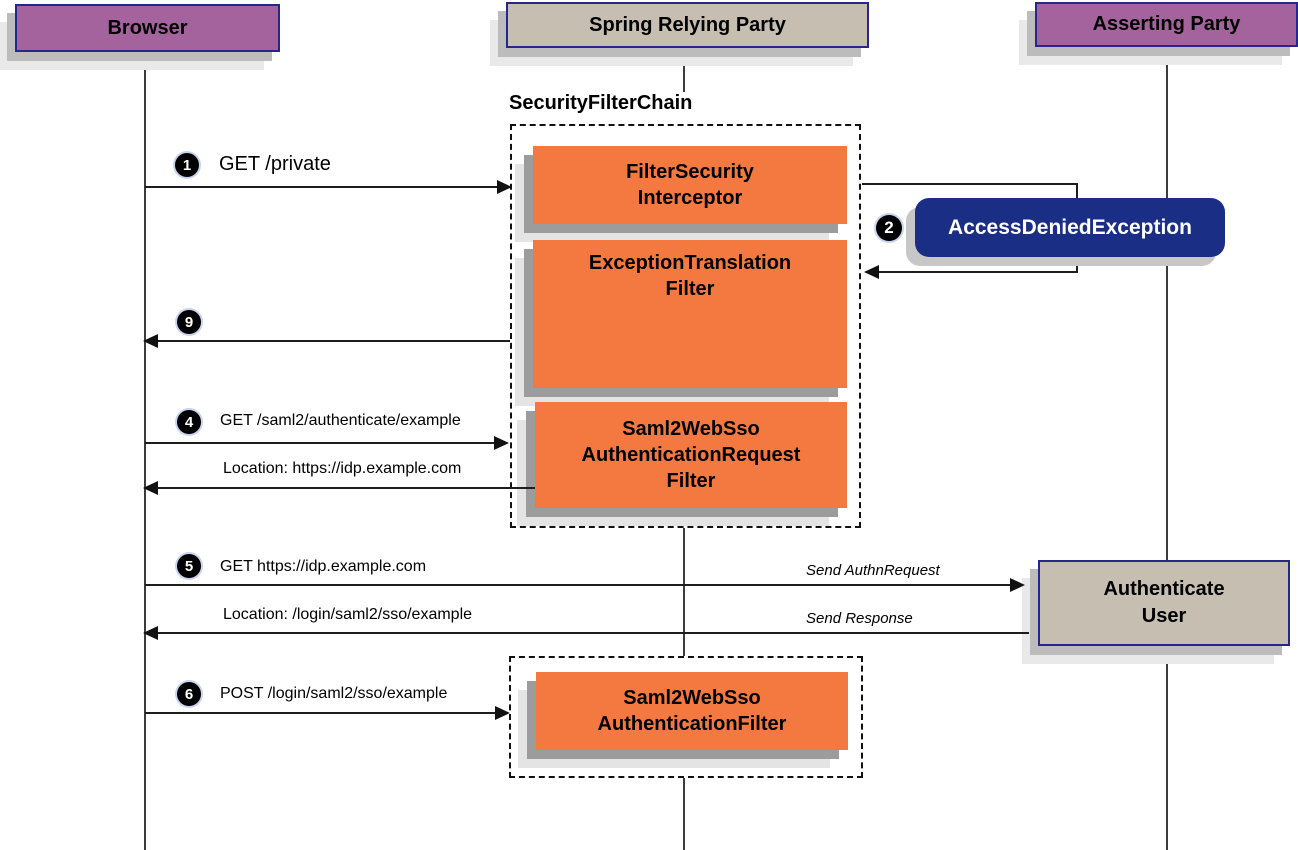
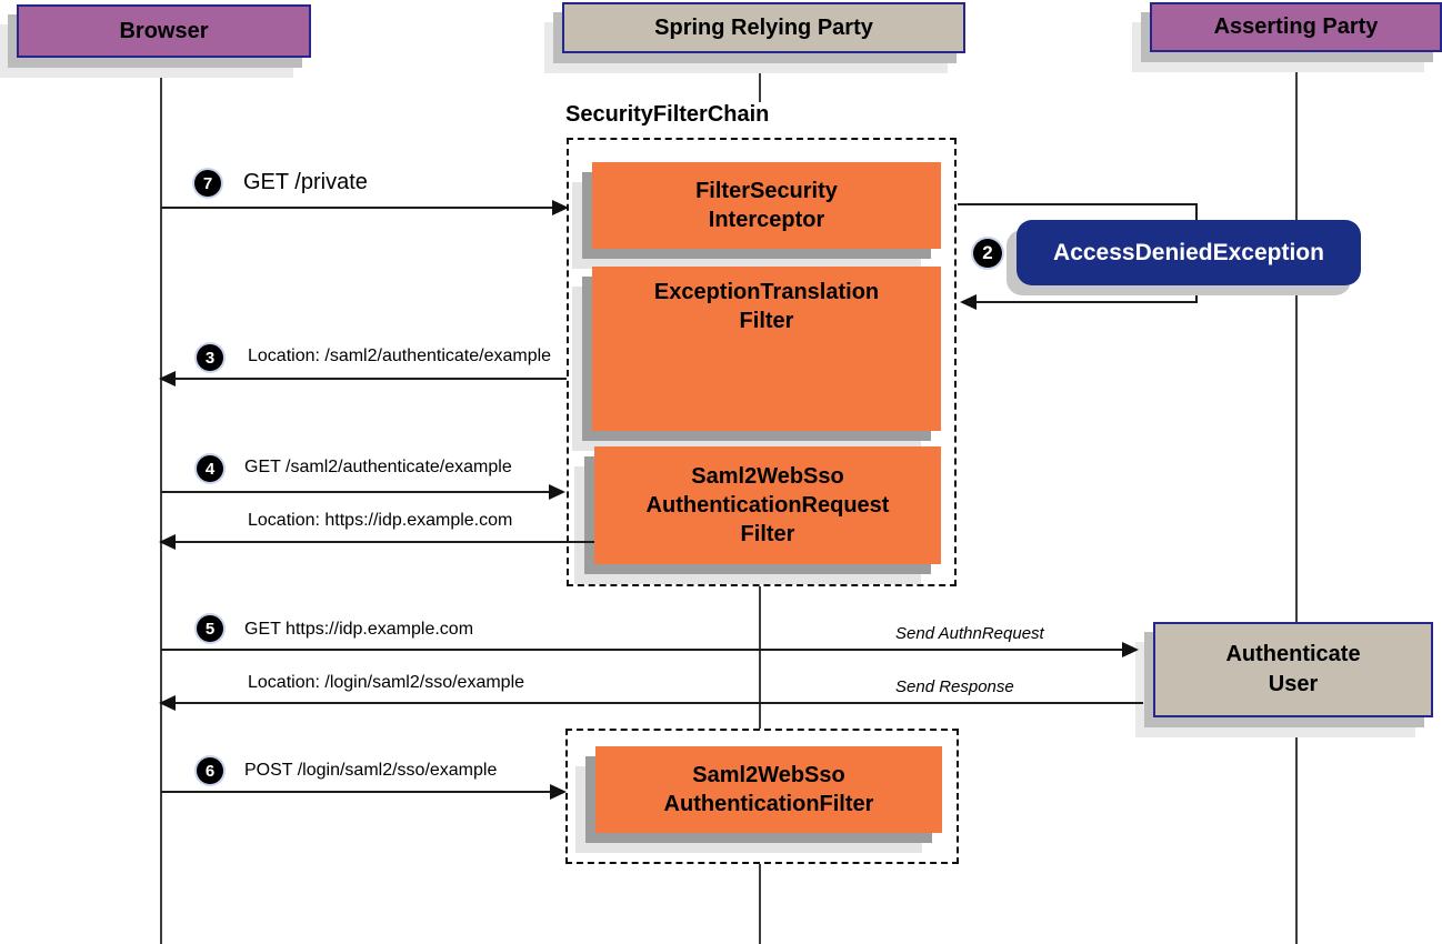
  Browser
  Spring Relying Party
  Asserting Party
  SecurityFilterChain
  FilterSecurity
  Interceptor
  ExceptionTranslation
  Filter
  Saml2WebSso
  AuthenticationRequest
  Filter
  Saml2WebSso
  AuthenticationFilter
  2
  AccessDeniedException
  Authenticate
  User
- 1
+ 7
  GET /private
- 9
+ 3
+ Location: /saml2/authenticate/example
  4
  GET /saml2/authenticate/example
  Location: https://idp.example.com
  5
  GET https://idp.example.com
  Send AuthnRequest
  Location: /login/saml2/sso/example
  Send Response
  6
  POST /login/saml2/sso/example
